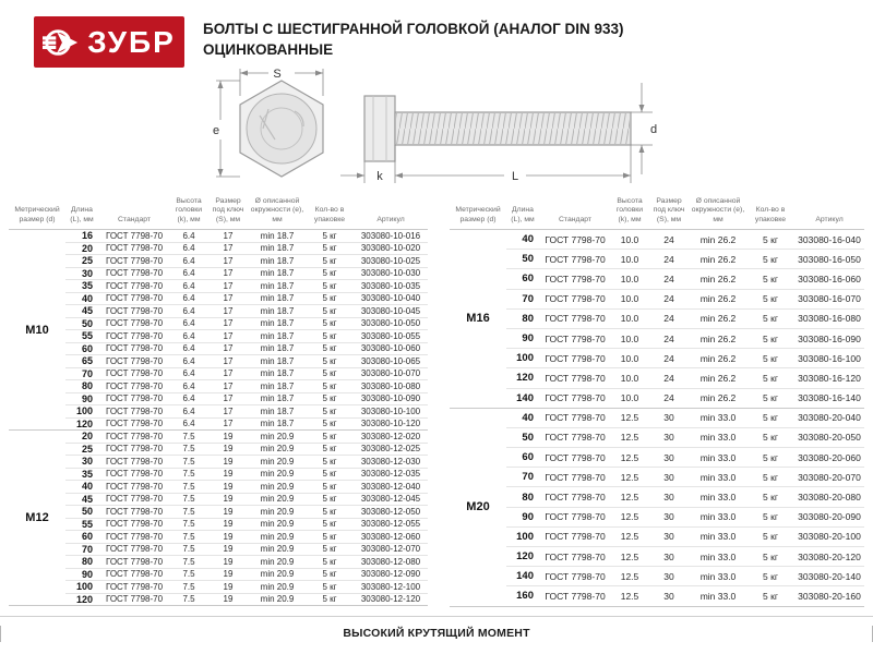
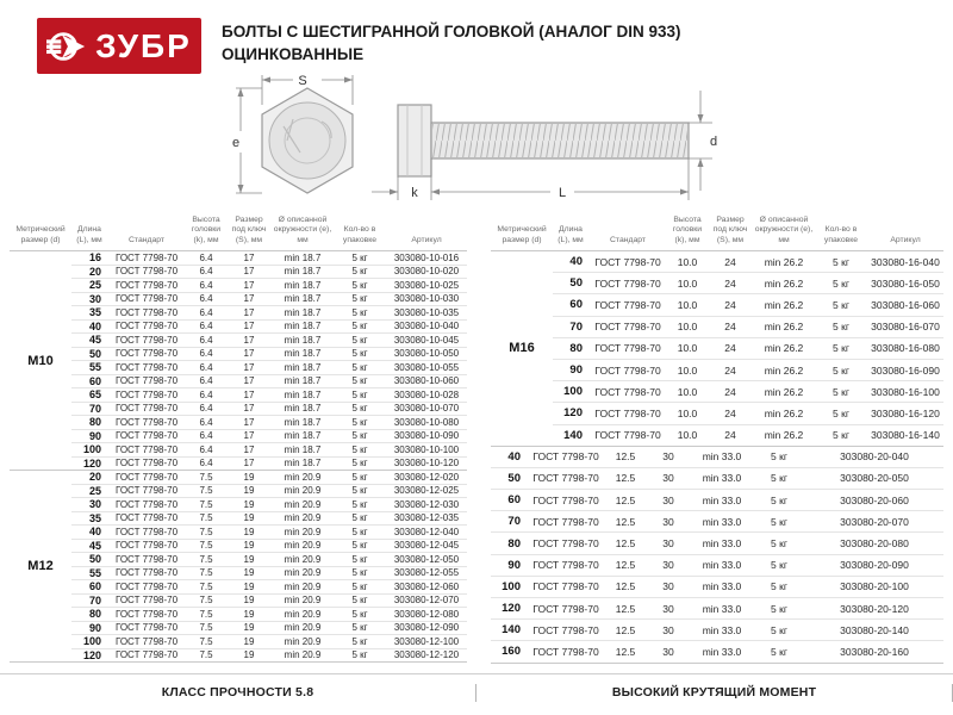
  ЗУБР
  БОЛТЫ С ШЕСТИГРАННОЙ ГОЛОВКОЙ (АНАЛОГ DIN 933)
  ОЦИНКОВАННЫЕ
  S
  e
  k
  L
  d
  M10
  16
  ГОСТ 7798-70
  6.4
  17
  min 18.7
  5 кг
  303080-10-016
  20
  ГОСТ 7798-70
  6.4
  17
  min 18.7
  5 кг
  303080-10-020
  25
  ГОСТ 7798-70
  6.4
  17
  min 18.7
  5 кг
  303080-10-025
  30
  ГОСТ 7798-70
  6.4
  17
  min 18.7
  5 кг
  303080-10-030
  35
  ГОСТ 7798-70
  6.4
  17
  min 18.7
  5 кг
  303080-10-035
  40
  ГОСТ 7798-70
  6.4
  17
  min 18.7
  5 кг
  303080-10-040
  45
  ГОСТ 7798-70
  6.4
  17
  min 18.7
  5 кг
  303080-10-045
  50
  ГОСТ 7798-70
  6.4
  17
  min 18.7
  5 кг
  303080-10-050
  55
  ГОСТ 7798-70
  6.4
  17
  min 18.7
  5 кг
  303080-10-055
  60
  ГОСТ 7798-70
  6.4
  17
  min 18.7
  5 кг
  303080-10-060
  65
  ГОСТ 7798-70
  6.4
  17
  min 18.7
  5 кг
- 303080-10-065
+ 303080-10-028
  70
  ГОСТ 7798-70
  6.4
  17
  min 18.7
  5 кг
  303080-10-070
  80
  ГОСТ 7798-70
  6.4
  17
  min 18.7
  5 кг
  303080-10-080
  90
  ГОСТ 7798-70
  6.4
  17
  min 18.7
  5 кг
  303080-10-090
  100
  ГОСТ 7798-70
  6.4
  17
  min 18.7
  5 кг
  303080-10-100
  120
  ГОСТ 7798-70
  6.4
  17
  min 18.7
  5 кг
  303080-10-120
  M12
  20
  ГОСТ 7798-70
  7.5
  19
  min 20.9
  5 кг
  303080-12-020
  25
  ГОСТ 7798-70
  7.5
  19
  min 20.9
  5 кг
  303080-12-025
  30
  ГОСТ 7798-70
  7.5
  19
  min 20.9
  5 кг
  303080-12-030
  35
  ГОСТ 7798-70
  7.5
  19
  min 20.9
  5 кг
  303080-12-035
  40
  ГОСТ 7798-70
  7.5
  19
  min 20.9
  5 кг
  303080-12-040
  45
  ГОСТ 7798-70
  7.5
  19
  min 20.9
  5 кг
  303080-12-045
  50
  ГОСТ 7798-70
  7.5
  19
  min 20.9
  5 кг
  303080-12-050
  55
  ГОСТ 7798-70
  7.5
  19
  min 20.9
  5 кг
  303080-12-055
  60
  ГОСТ 7798-70
  7.5
  19
  min 20.9
  5 кг
  303080-12-060
  70
  ГОСТ 7798-70
  7.5
  19
  min 20.9
  5 кг
  303080-12-070
  80
  ГОСТ 7798-70
  7.5
  19
  min 20.9
  5 кг
  303080-12-080
  90
  ГОСТ 7798-70
  7.5
  19
  min 20.9
  5 кг
  303080-12-090
  100
  ГОСТ 7798-70
  7.5
  19
  min 20.9
  5 кг
  303080-12-100
  120
  ГОСТ 7798-70
  7.5
  19
  min 20.9
  5 кг
  303080-12-120
  M16
  40
  ГОСТ 7798-70
  10.0
  24
  min 26.2
  5 кг
  303080-16-040
  50
  ГОСТ 7798-70
  10.0
  24
  min 26.2
  5 кг
  303080-16-050
  60
  ГОСТ 7798-70
  10.0
  24
  min 26.2
  5 кг
  303080-16-060
  70
  ГОСТ 7798-70
  10.0
  24
  min 26.2
  5 кг
  303080-16-070
  80
  ГОСТ 7798-70
  10.0
  24
  min 26.2
  5 кг
  303080-16-080
  90
  ГОСТ 7798-70
  10.0
  24
  min 26.2
  5 кг
  303080-16-090
  100
  ГОСТ 7798-70
  10.0
  24
  min 26.2
  5 кг
  303080-16-100
  120
  ГОСТ 7798-70
  10.0
  24
  min 26.2
  5 кг
  303080-16-120
  140
  ГОСТ 7798-70
  10.0
  24
  min 26.2
  5 кг
  303080-16-140
- M20
  40
  ГОСТ 7798-70
  12.5
  30
  min 33.0
  5 кг
  303080-20-040
  50
  ГОСТ 7798-70
  12.5
  30
  min 33.0
  5 кг
  303080-20-050
  60
  ГОСТ 7798-70
  12.5
  30
  min 33.0
  5 кг
  303080-20-060
  70
  ГОСТ 7798-70
  12.5
  30
  min 33.0
  5 кг
  303080-20-070
  80
  ГОСТ 7798-70
  12.5
  30
  min 33.0
  5 кг
  303080-20-080
  90
  ГОСТ 7798-70
  12.5
  30
  min 33.0
  5 кг
  303080-20-090
  100
  ГОСТ 7798-70
  12.5
  30
  min 33.0
  5 кг
  303080-20-100
  120
  ГОСТ 7798-70
  12.5
  30
  min 33.0
  5 кг
  303080-20-120
  140
  ГОСТ 7798-70
  12.5
  30
  min 33.0
  5 кг
  303080-20-140
  160
  ГОСТ 7798-70
  12.5
  30
  min 33.0
  5 кг
  303080-20-160
+ КЛАСС ПРОЧНОСТИ 5.8
  ВЫСОКИЙ КРУТЯЩИЙ МОМЕНТ
